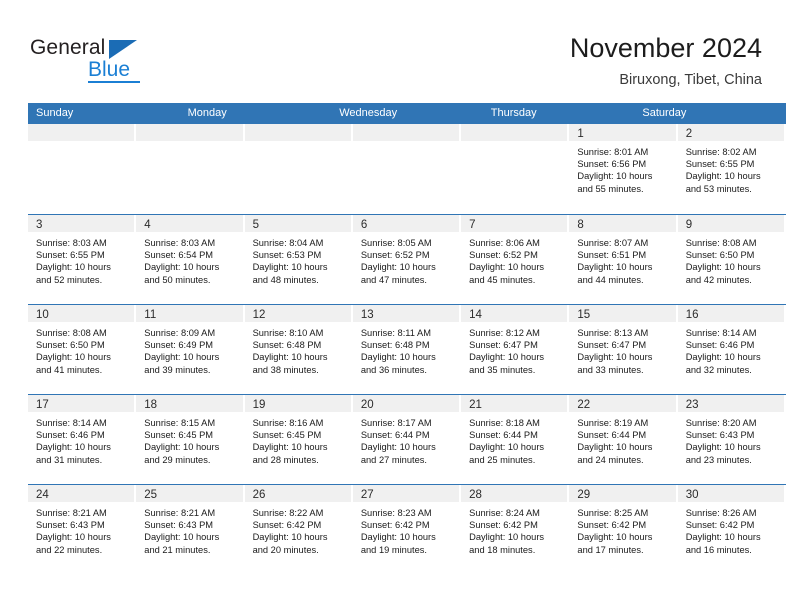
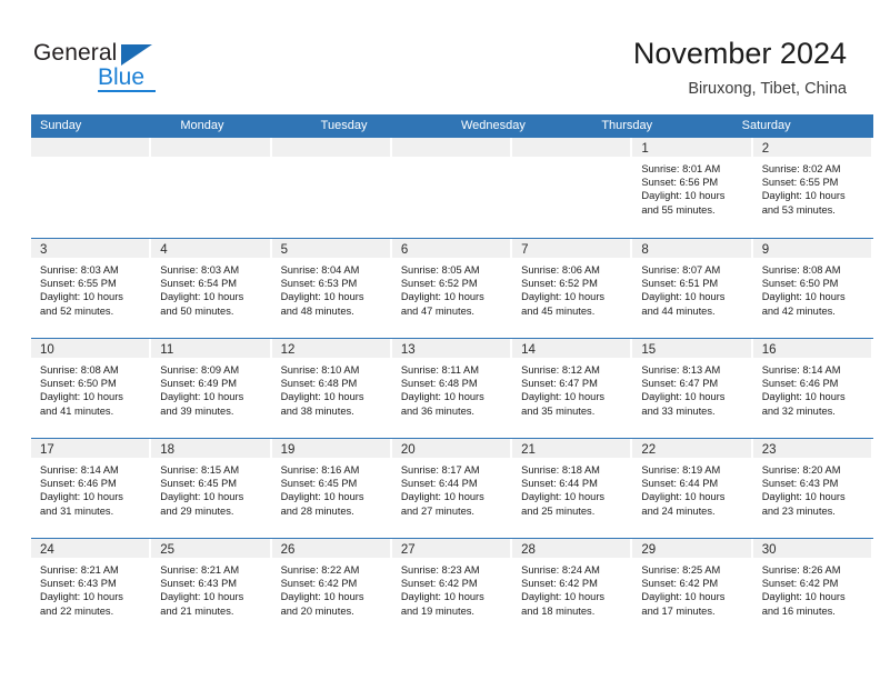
  General
  Blue
  November 2024
  Biruxong, Tibet, China
  Sunday
  Monday
+ Tuesday
  Wednesday
  Thursday
  Saturday
  1
  Sunrise: 8:01 AM
  Sunset: 6:56 PM
  Daylight: 10 hours
  and 55 minutes.
  2
  Sunrise: 8:02 AM
  Sunset: 6:55 PM
  Daylight: 10 hours
  and 53 minutes.
  3
  Sunrise: 8:03 AM
  Sunset: 6:55 PM
  Daylight: 10 hours
  and 52 minutes.
  4
  Sunrise: 8:03 AM
  Sunset: 6:54 PM
  Daylight: 10 hours
  and 50 minutes.
  5
  Sunrise: 8:04 AM
  Sunset: 6:53 PM
  Daylight: 10 hours
  and 48 minutes.
  6
  Sunrise: 8:05 AM
  Sunset: 6:52 PM
  Daylight: 10 hours
  and 47 minutes.
  7
  Sunrise: 8:06 AM
  Sunset: 6:52 PM
  Daylight: 10 hours
  and 45 minutes.
  8
  Sunrise: 8:07 AM
  Sunset: 6:51 PM
  Daylight: 10 hours
  and 44 minutes.
  9
  Sunrise: 8:08 AM
  Sunset: 6:50 PM
  Daylight: 10 hours
  and 42 minutes.
  10
  Sunrise: 8:08 AM
  Sunset: 6:50 PM
  Daylight: 10 hours
  and 41 minutes.
  11
  Sunrise: 8:09 AM
  Sunset: 6:49 PM
  Daylight: 10 hours
  and 39 minutes.
  12
  Sunrise: 8:10 AM
  Sunset: 6:48 PM
  Daylight: 10 hours
  and 38 minutes.
  13
  Sunrise: 8:11 AM
  Sunset: 6:48 PM
  Daylight: 10 hours
  and 36 minutes.
  14
  Sunrise: 8:12 AM
  Sunset: 6:47 PM
  Daylight: 10 hours
  and 35 minutes.
  15
  Sunrise: 8:13 AM
  Sunset: 6:47 PM
  Daylight: 10 hours
  and 33 minutes.
  16
  Sunrise: 8:14 AM
  Sunset: 6:46 PM
  Daylight: 10 hours
  and 32 minutes.
  17
  Sunrise: 8:14 AM
  Sunset: 6:46 PM
  Daylight: 10 hours
  and 31 minutes.
  18
  Sunrise: 8:15 AM
  Sunset: 6:45 PM
  Daylight: 10 hours
  and 29 minutes.
  19
  Sunrise: 8:16 AM
  Sunset: 6:45 PM
  Daylight: 10 hours
  and 28 minutes.
  20
  Sunrise: 8:17 AM
  Sunset: 6:44 PM
  Daylight: 10 hours
  and 27 minutes.
  21
  Sunrise: 8:18 AM
  Sunset: 6:44 PM
  Daylight: 10 hours
  and 25 minutes.
  22
  Sunrise: 8:19 AM
  Sunset: 6:44 PM
  Daylight: 10 hours
  and 24 minutes.
  23
  Sunrise: 8:20 AM
  Sunset: 6:43 PM
  Daylight: 10 hours
  and 23 minutes.
  24
  Sunrise: 8:21 AM
  Sunset: 6:43 PM
  Daylight: 10 hours
  and 22 minutes.
  25
  Sunrise: 8:21 AM
  Sunset: 6:43 PM
  Daylight: 10 hours
  and 21 minutes.
  26
  Sunrise: 8:22 AM
  Sunset: 6:42 PM
  Daylight: 10 hours
  and 20 minutes.
  27
  Sunrise: 8:23 AM
  Sunset: 6:42 PM
  Daylight: 10 hours
  and 19 minutes.
  28
  Sunrise: 8:24 AM
  Sunset: 6:42 PM
  Daylight: 10 hours
  and 18 minutes.
  29
  Sunrise: 8:25 AM
  Sunset: 6:42 PM
  Daylight: 10 hours
  and 17 minutes.
  30
  Sunrise: 8:26 AM
  Sunset: 6:42 PM
  Daylight: 10 hours
  and 16 minutes.
